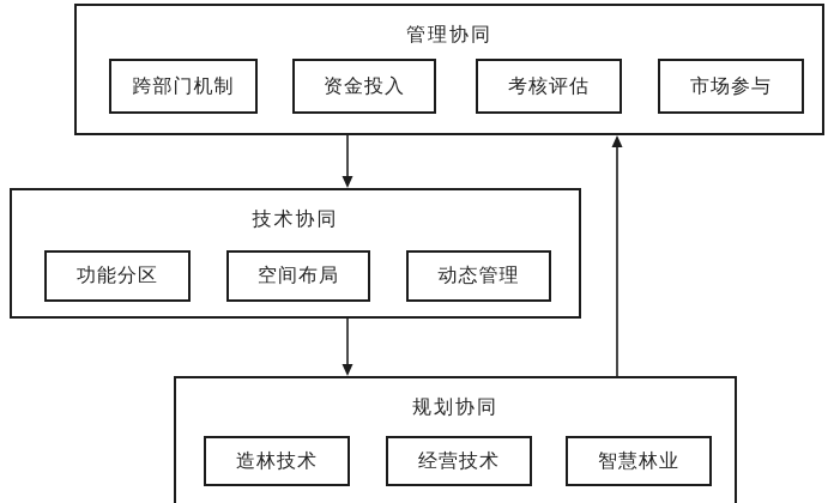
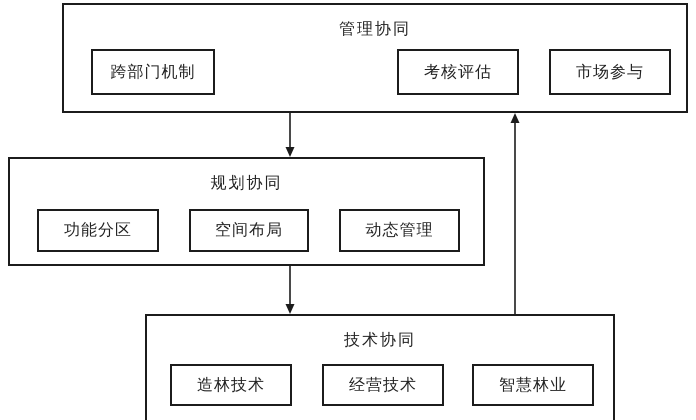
  管理协同
  跨部门机制
- 资金投入
  考核评估
  市场参与
- 技术协同
+ 规划协同
  功能分区
  空间布局
  动态管理
- 规划协同
+ 技术协同
  造林技术
  经营技术
  智慧林业
